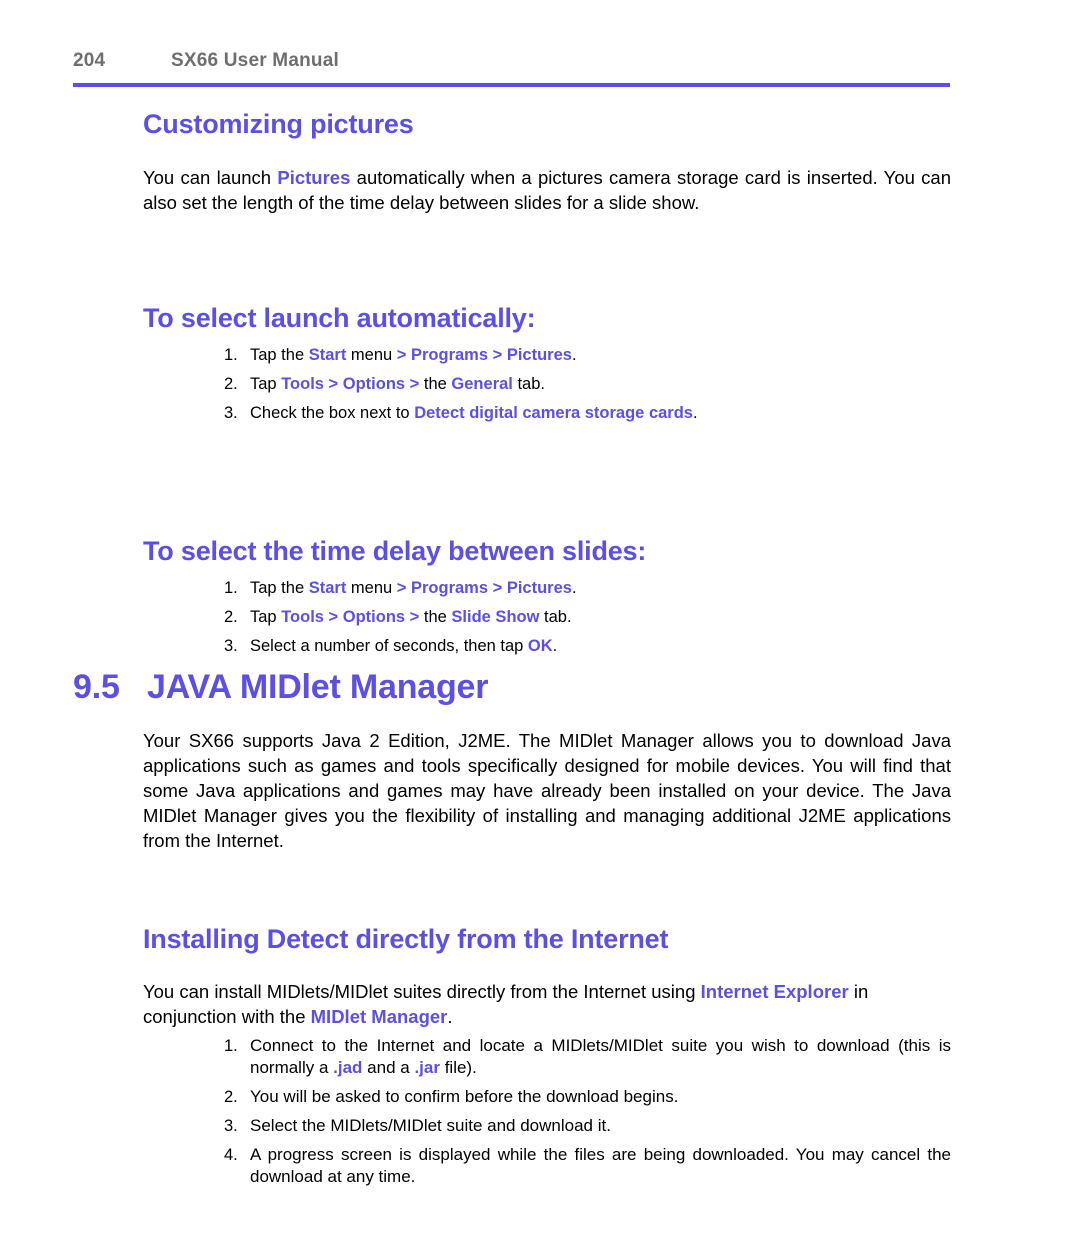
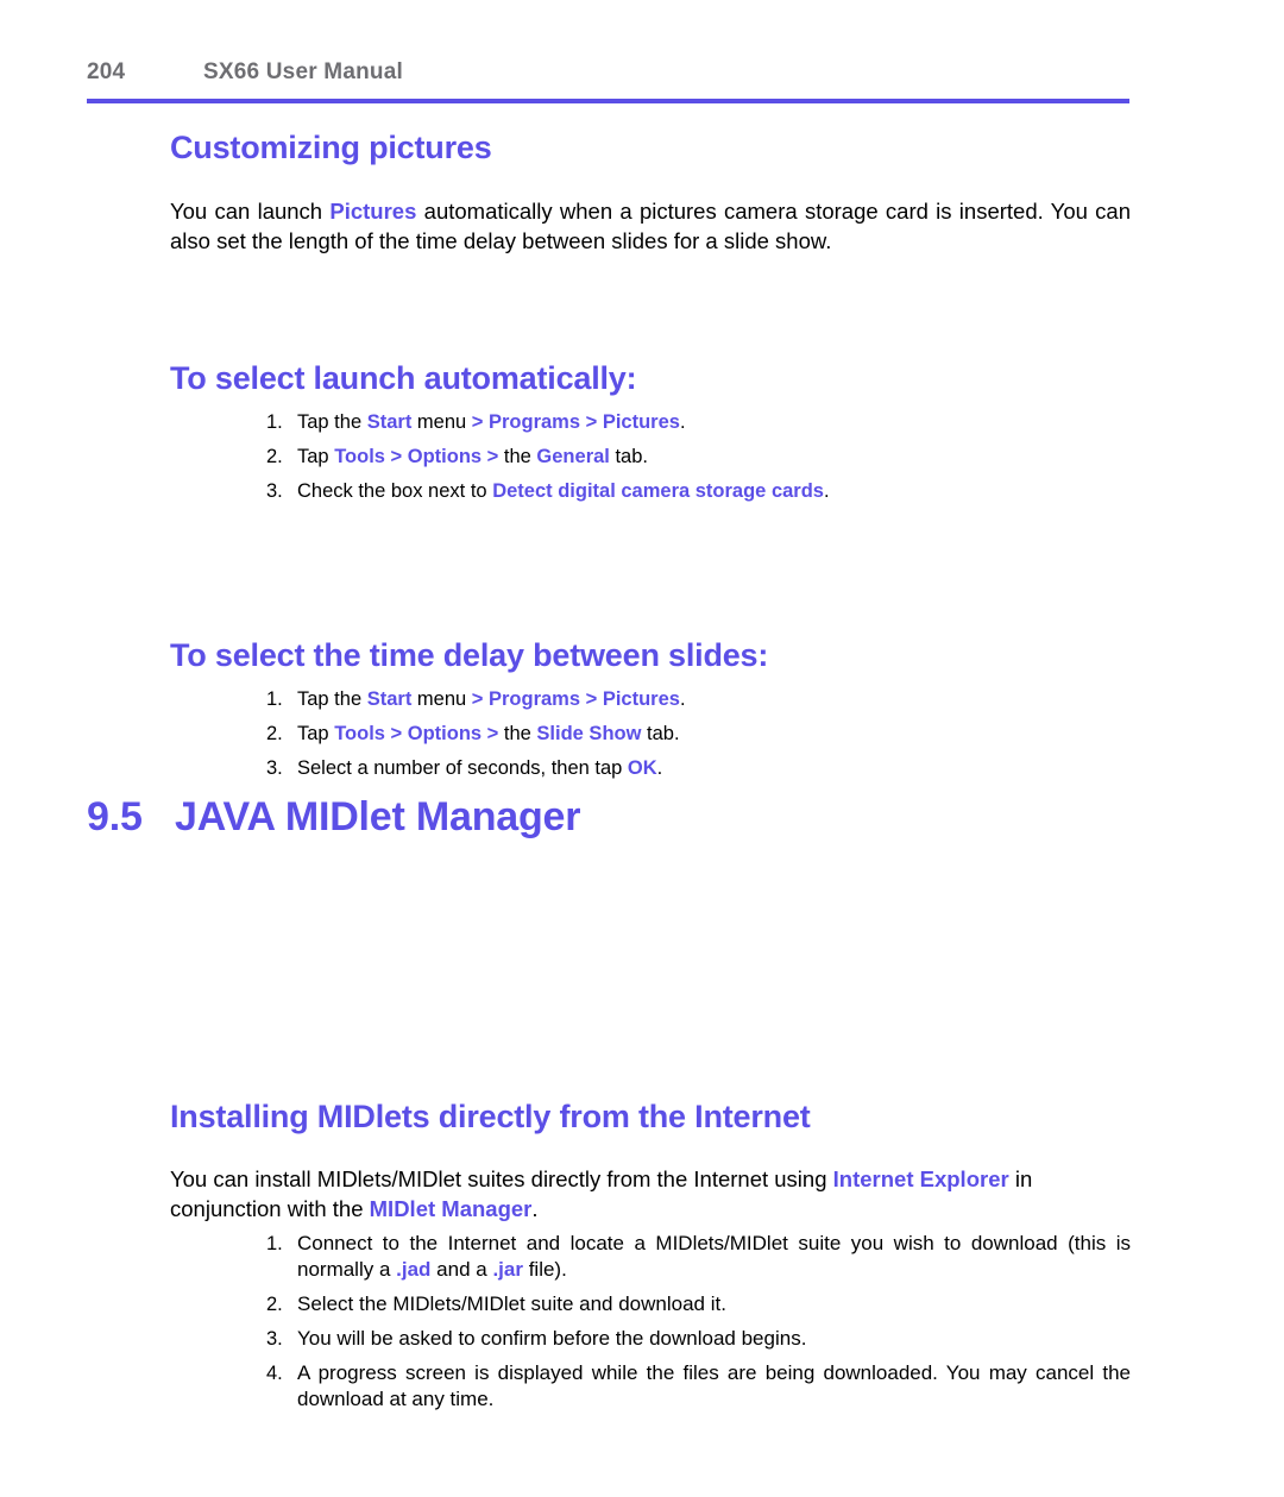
  204
  SX66 User Manual
  Customizing pictures
  You can launch Pictures automatically when a pictures camera storage card is inserted. You can also set the length of the time delay between slides for a slide show.
  To select launch automatically:
  1.
  Tap the Start menu > Programs > Pictures.
  2.
  Tap Tools > Options > the General tab.
  3.
  Check the box next to Detect digital camera storage cards.
  To select the time delay between slides:
  1.
  Tap the Start menu > Programs > Pictures.
  2.
  Tap Tools > Options > the Slide Show tab.
  3.
  Select a number of seconds, then tap OK.
  9.5 JAVA MIDlet Manager
- Your SX66 supports Java 2 Edition, J2ME. The MIDlet Manager allows you to download Java applications such as games and tools specifically designed for mobile devices. You will find that some Java applications and games may have already been installed on your device. The Java MIDlet Manager gives you the flexibility of installing and managing additional J2ME applications from the Internet.
- Installing Detect directly from the Internet
+ Installing MIDlets directly from the Internet
  You can install MIDlets/MIDlet suites directly from the Internet using Internet Explorer in conjunction with the MIDlet Manager.
  1.
  Connect to the Internet and locate a MIDlets/MIDlet suite you wish to download (this is normally a .jad and a .jar file).
  2.
- You will be asked to confirm before the download begins.
+ Select the MIDlets/MIDlet suite and download it.
  3.
- Select the MIDlets/MIDlet suite and download it.
+ You will be asked to confirm before the download begins.
  4.
  A progress screen is displayed while the files are being downloaded. You may cancel the download at any time.
